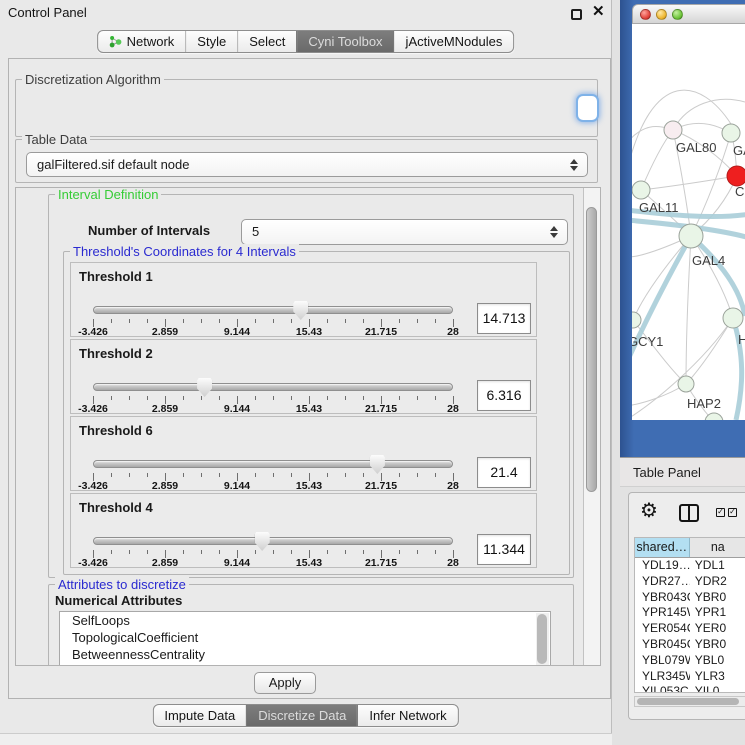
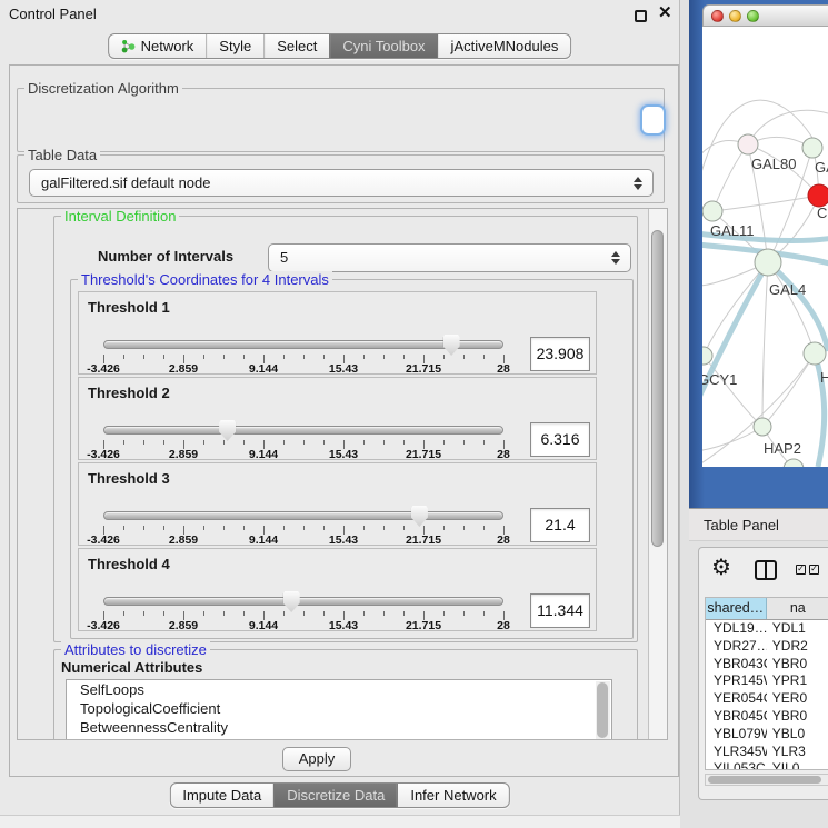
  Control Panel
  ✕
  Network
  Style
  Select
  Cyni Toolbox
  jActiveMNodules
  Discretization Algorithm
  Table Data
  galFiltered.sif default node
  Interval Definition
  Number of Intervals
  5
  Threshold's Coordinates for 4 Intervals
  Threshold 1
  -3.426
  2.859
  9.144
  15.43
  21.715
  28
- 14.713
+ 23.908
  Threshold 2
  -3.426
  2.859
  9.144
  15.43
  21.715
  28
  6.316
- Threshold 6
+ Threshold 3
  -3.426
  2.859
  9.144
  15.43
  21.715
  28
  21.4
  Threshold 4
  -3.426
  2.859
  9.144
  15.43
  21.715
  28
  11.344
  Attributes to discretize
  Numerical Attributes
  SelfLoops
  TopologicalCoefficient
  BetweennessCentrality
  Apply
  Impute Data
  Discretize Data
  Infer Network
  GAL80
  C
  GAL11
  GAL4
  GCY1
  H
  HAP2
  Table Panel
  ⚙
  ✓
  ✓
  shared…
  na
  YDL19…
  YDL1
  YDR27…
  YDR2
  YBR043
  YBR0
  YPR145
  YPR1
  YER054
  YER0
  YBR045
  YBR0
  YBL079
  YBL0
  YLR345
  YLR3
  YIL053C
  YIL0
